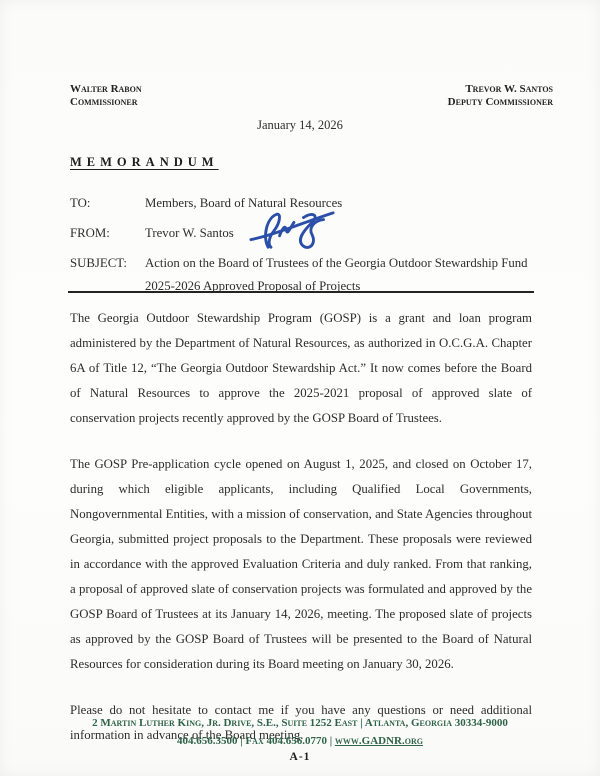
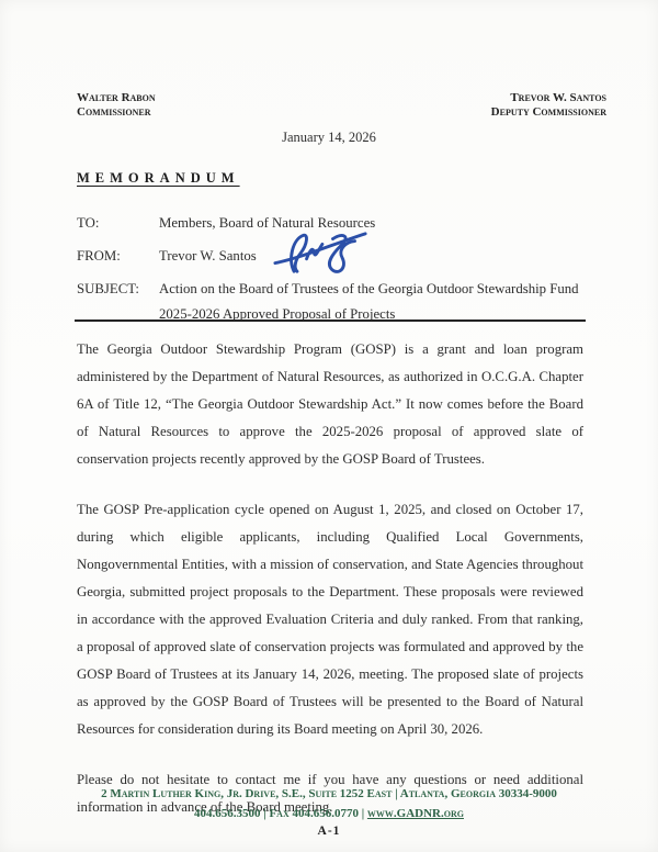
  Walter Rabon
  Commissioner
  Trevor W. Santos
  Deputy Commissioner
  January 14, 2026
  MEMORANDUM
  TO:
  Members, Board of Natural Resources
  FROM:
  Trevor W. Santos
  SUBJECT:
  Action on the Board of Trustees of the Georgia Outdoor Stewardship Fund
  2025-2026 Approved Proposal of Projects
- The Georgia Outdoor Stewardship Program (GOSP) is a grant and loan program administered by the Department of Natural Resources, as authorized in O.C.G.A. Chapter 6A of Title 12, “The Georgia Outdoor Stewardship Act.” It now comes before the Board of Natural Resources to approve the 2025-2021 proposal of approved slate of conservation projects recently approved by the GOSP Board of Trustees.
+ The Georgia Outdoor Stewardship Program (GOSP) is a grant and loan program administered by the Department of Natural Resources, as authorized in O.C.G.A. Chapter 6A of Title 12, “The Georgia Outdoor Stewardship Act.” It now comes before the Board of Natural Resources to approve the 2025-2026 proposal of approved slate of conservation projects recently approved by the GOSP Board of Trustees.
- The GOSP Pre-application cycle opened on August 1, 2025, and closed on October 17, during which eligible applicants, including Qualified Local Governments, Nongovernmental Entities, with a mission of conservation, and State Agencies throughout Georgia, submitted project proposals to the Department. These proposals were reviewed in accordance with the approved Evaluation Criteria and duly ranked. From that ranking, a proposal of approved slate of conservation projects was formulated and approved by the GOSP Board of Trustees at its January 14, 2026, meeting. The proposed slate of projects as approved by the GOSP Board of Trustees will be presented to the Board of Natural Resources for consideration during its Board meeting on January 30, 2026.
+ The GOSP Pre-application cycle opened on August 1, 2025, and closed on October 17, during which eligible applicants, including Qualified Local Governments, Nongovernmental Entities, with a mission of conservation, and State Agencies throughout Georgia, submitted project proposals to the Department. These proposals were reviewed in accordance with the approved Evaluation Criteria and duly ranked. From that ranking, a proposal of approved slate of conservation projects was formulated and approved by the GOSP Board of Trustees at its January 14, 2026, meeting. The proposed slate of projects as approved by the GOSP Board of Trustees will be presented to the Board of Natural Resources for consideration during its Board meeting on April 30, 2026.
  Please do not hesitate to contact me if you have any questions or need additional information in advance of the Board meeting.
  2 Martin Luther King, Jr. Drive, S.E., Suite 1252 East | Atlanta, Georgia 30334-9000
  404.656.3500 | Fax 404.656.0770 | www.GADNR.org
  A-1
